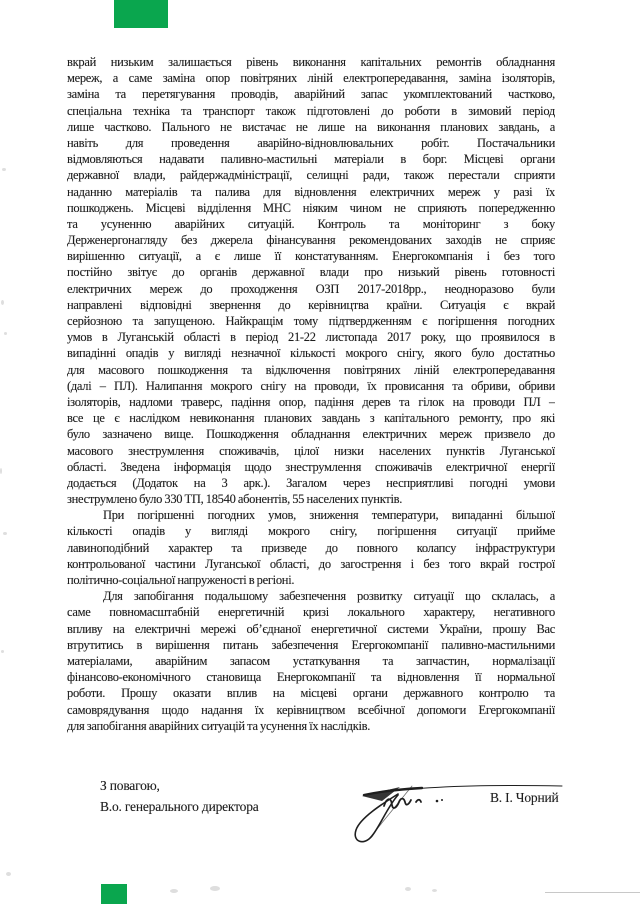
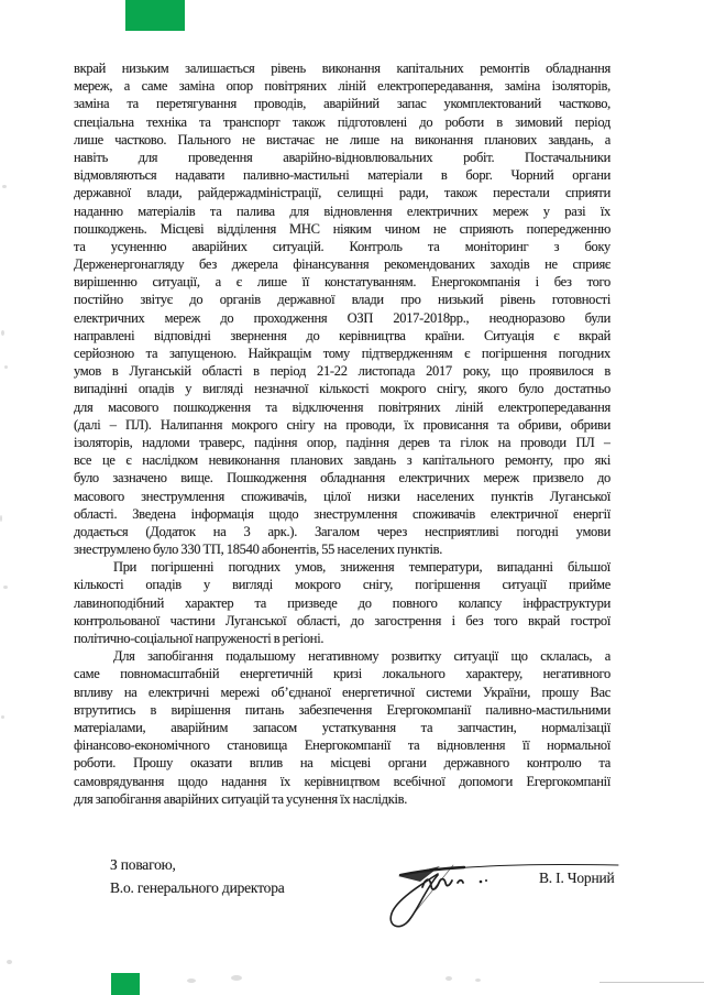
  вкрай низьким залишається рівень виконання капітальних ремонтів обладнання
  мереж, а саме заміна опор повітряних ліній електропередавання, заміна ізоляторів,
  заміна та перетягування проводів, аварійний запас укомплектований частково,
  спеціальна техніка та транспорт також підготовлені до роботи в зимовий період
  лише частково. Пального не вистачає не лише на виконання планових завдань, а
  навіть для проведення аварійно-відновлювальних робіт. Постачальники
- відмовляються надавати паливно-мастильні матеріали в борг. Місцеві органи
+ відмовляються надавати паливно-мастильні матеріали в борг. Чорний органи
  державної влади, райдержадміністрації, селищні ради, також перестали сприяти
  наданню матеріалів та палива для відновлення електричних мереж у разі їх
  пошкоджень. Місцеві відділення МНС ніяким чином не сприяють попередженню
  та усуненню аварійних ситуацій. Контроль та моніторинг з боку
  Держенергонагляду без джерела фінансування рекомендованих заходів не сприяє
  вирішенню ситуації, а є лише її констатуванням. Енергокомпанія і без того
  постійно звітує до органів державної влади про низький рівень готовності
  електричних мереж до проходження ОЗП 2017-2018рр., неодноразово були
  направлені відповідні звернення до керівництва країни. Ситуація є вкрай
  серйозною та запущеною. Найкращім тому підтвердженням є погіршення погодних
  умов в Луганській області в період 21-22 листопада 2017 року, що проявилося в
  випадінні опадів у вигляді незначної кількості мокрого снігу, якого було достатньо
  для масового пошкодження та відключення повітряних ліній електропередавання
  (далі – ПЛ). Налипання мокрого снігу на проводи, їх провисання та обриви, обриви
  ізоляторів, надломи траверс, падіння опор, падіння дерев та гілок на проводи ПЛ –
  все це є наслідком невиконання планових завдань з капітального ремонту, про які
  було зазначено вище. Пошкодження обладнання електричних мереж призвело до
  масового знеструмлення споживачів, цілої низки населених пунктів Луганської
  області. Зведена інформація щодо знеструмлення споживачів електричної енергії
  додається (Додаток на 3 арк.). Загалом через несприятливі погодні умови
  знеструмлено було 330 ТП, 18540 абонентів, 55 населених пунктів.
  При погіршенні погодних умов, зниження температури, випаданні більшої
  кількості опадів у вигляді мокрого снігу, погіршення ситуації прийме
  лавиноподібний характер та призведе до повного колапсу інфраструктури
  контрольованої частини Луганської області, до загострення і без того вкрай гострої
  політично-соціальної напруженості в регіоні.
- Для запобігання подальшому забезпечення розвитку ситуації що склалась, а
+ Для запобігання подальшому негативному розвитку ситуації що склалась, а
  саме повномасштабній енергетичній кризі локального характеру, негативного
  впливу на електричні мережі об’єднаної енергетичної системи України, прошу Вас
  втрутитись в вирішення питань забезпечення Егергокомпанії паливно-мастильними
  матеріалами, аварійним запасом устаткування та запчастин, нормалізації
  фінансово-економічного становища Енергокомпанії та відновлення її нормальної
  роботи. Прошу оказати вплив на місцеві органи державного контролю та
  самоврядування щодо надання їх керівництвом всебічної допомоги Егергокомпанії
  для запобігання аварійних ситуацій та усунення їх наслідків.
  З повагою,
  В.о. генерального директора
  В. І. Чорний
